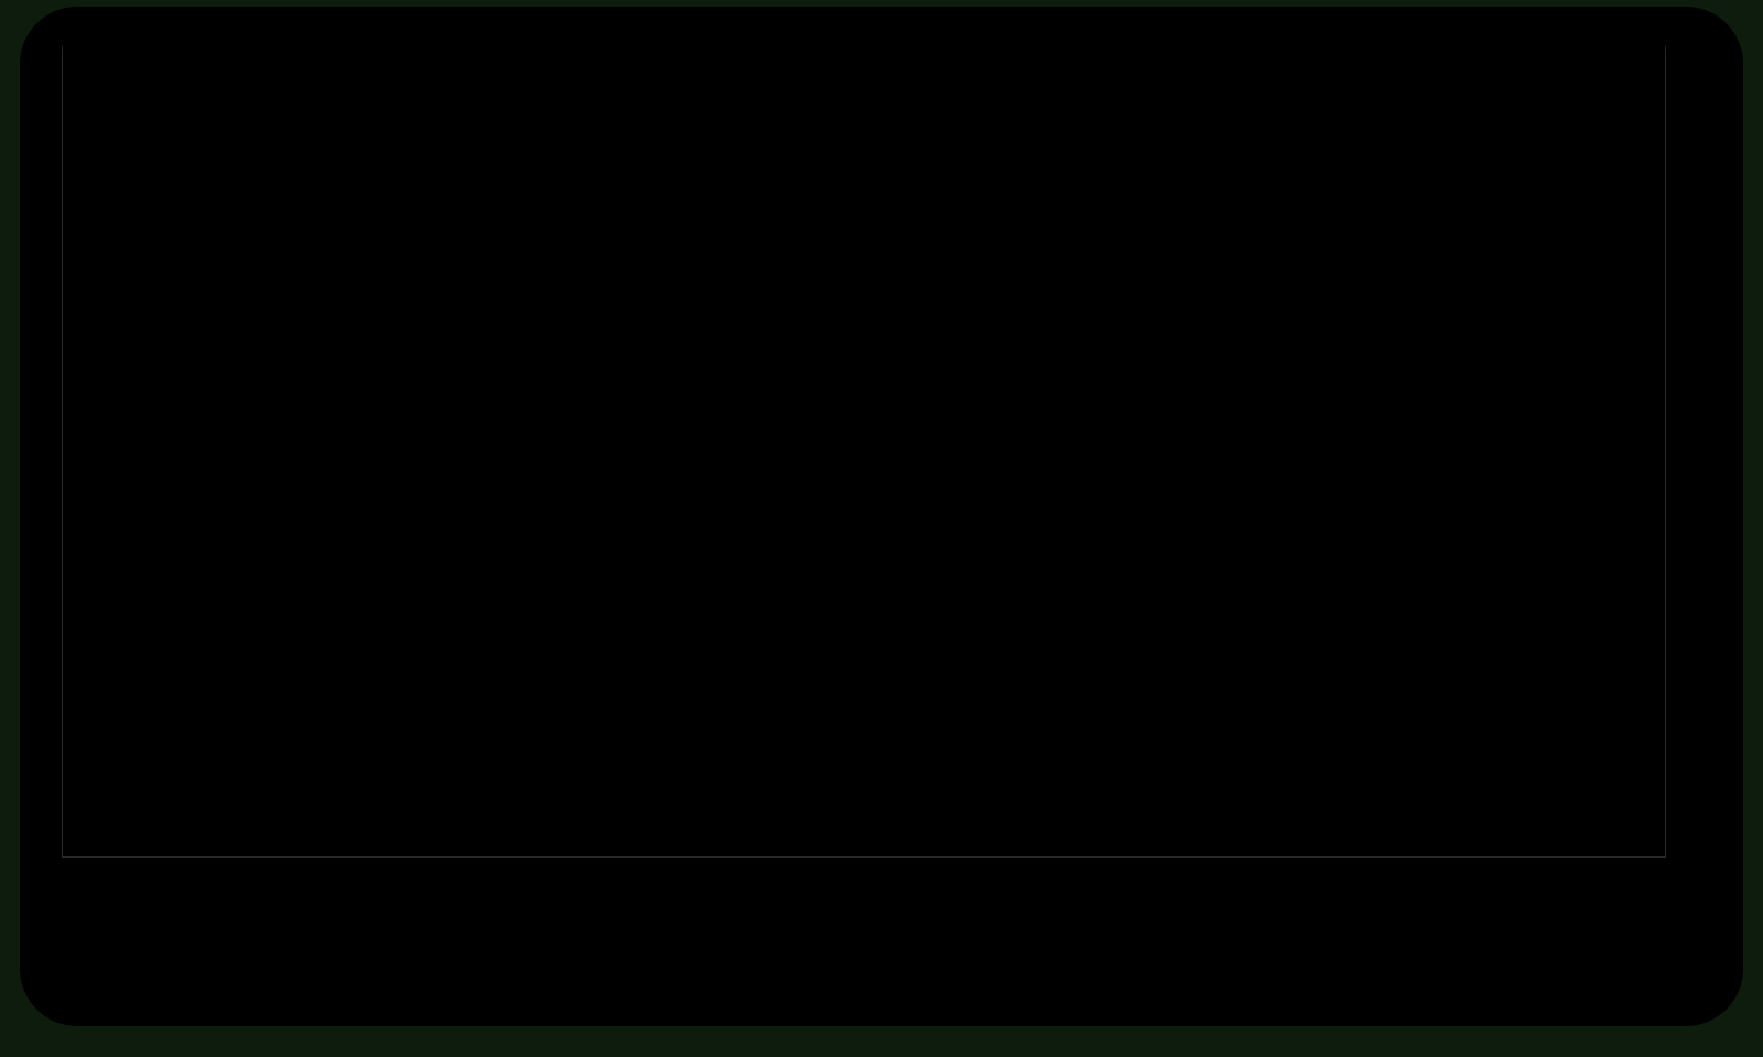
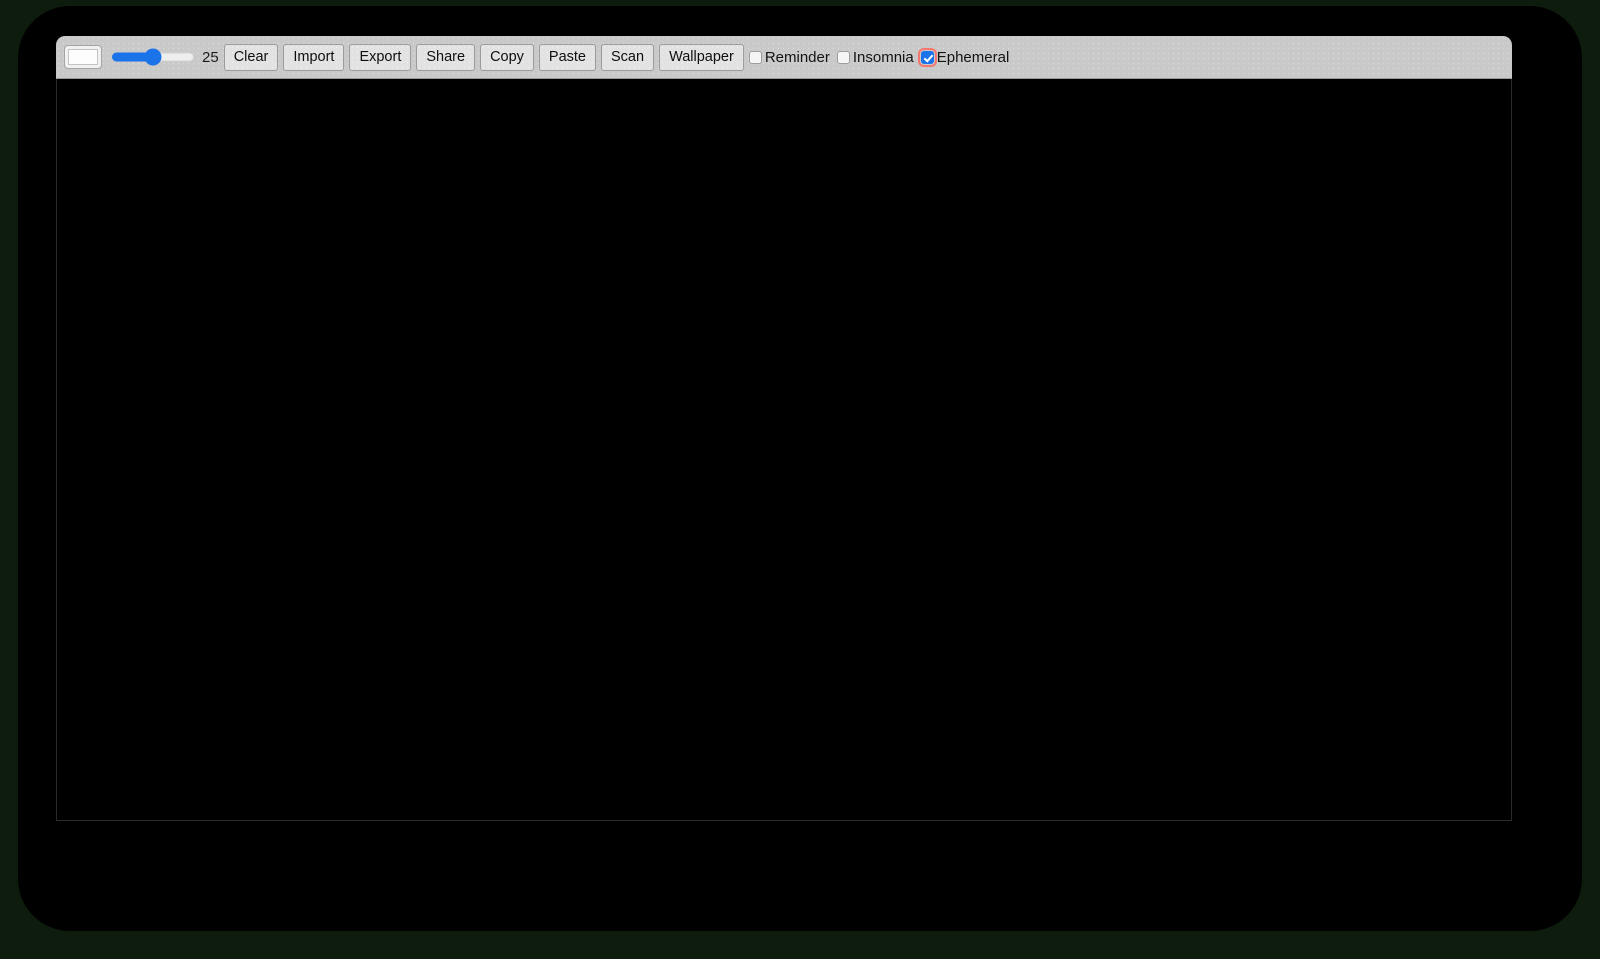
+ 25
+ Clear
+ Import
+ Export
+ Share
+ Copy
+ Paste
+ Scan
+ Wallpaper
+ Reminder
+ Insomnia
+ Ephemeral
